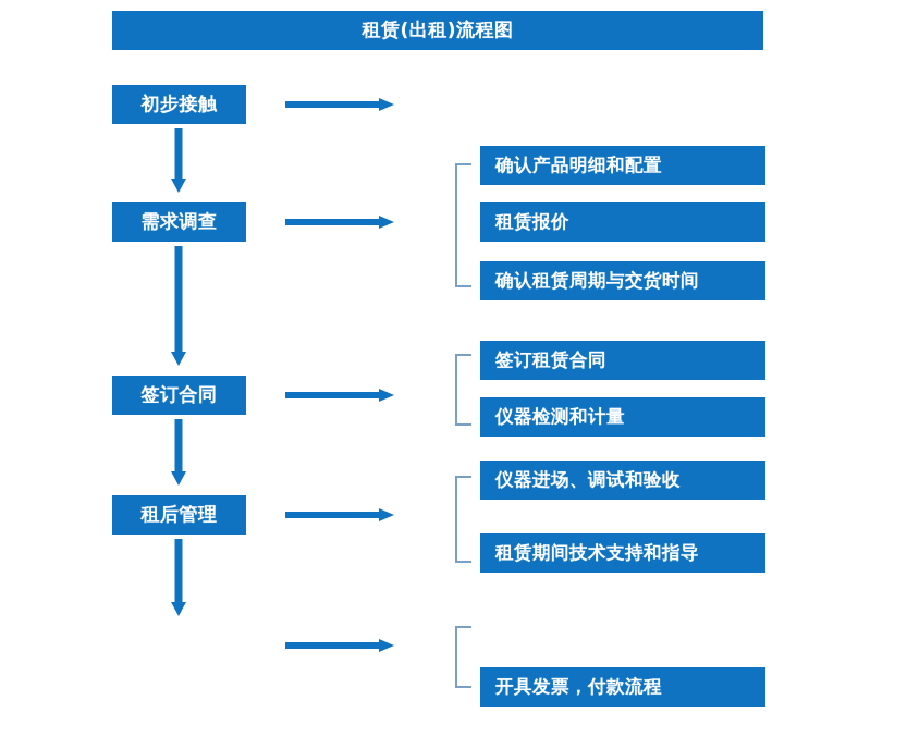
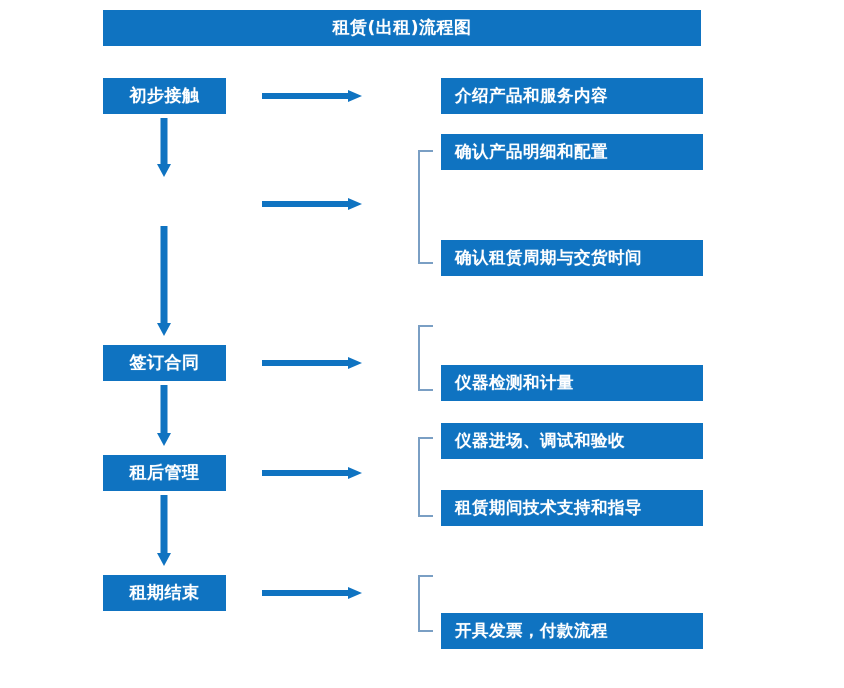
  租赁(出租)流程图
  初步接触
- 需求调查
  签订合同
  租后管理
+ 租期结束
+ 介绍产品和服务内容
  确认产品明细和配置
- 租赁报价
  确认租赁周期与交货时间
- 签订租赁合同
  仪器检测和计量
  仪器进场、调试和验收
  租赁期间技术支持和指导
  开具发票，付款流程
